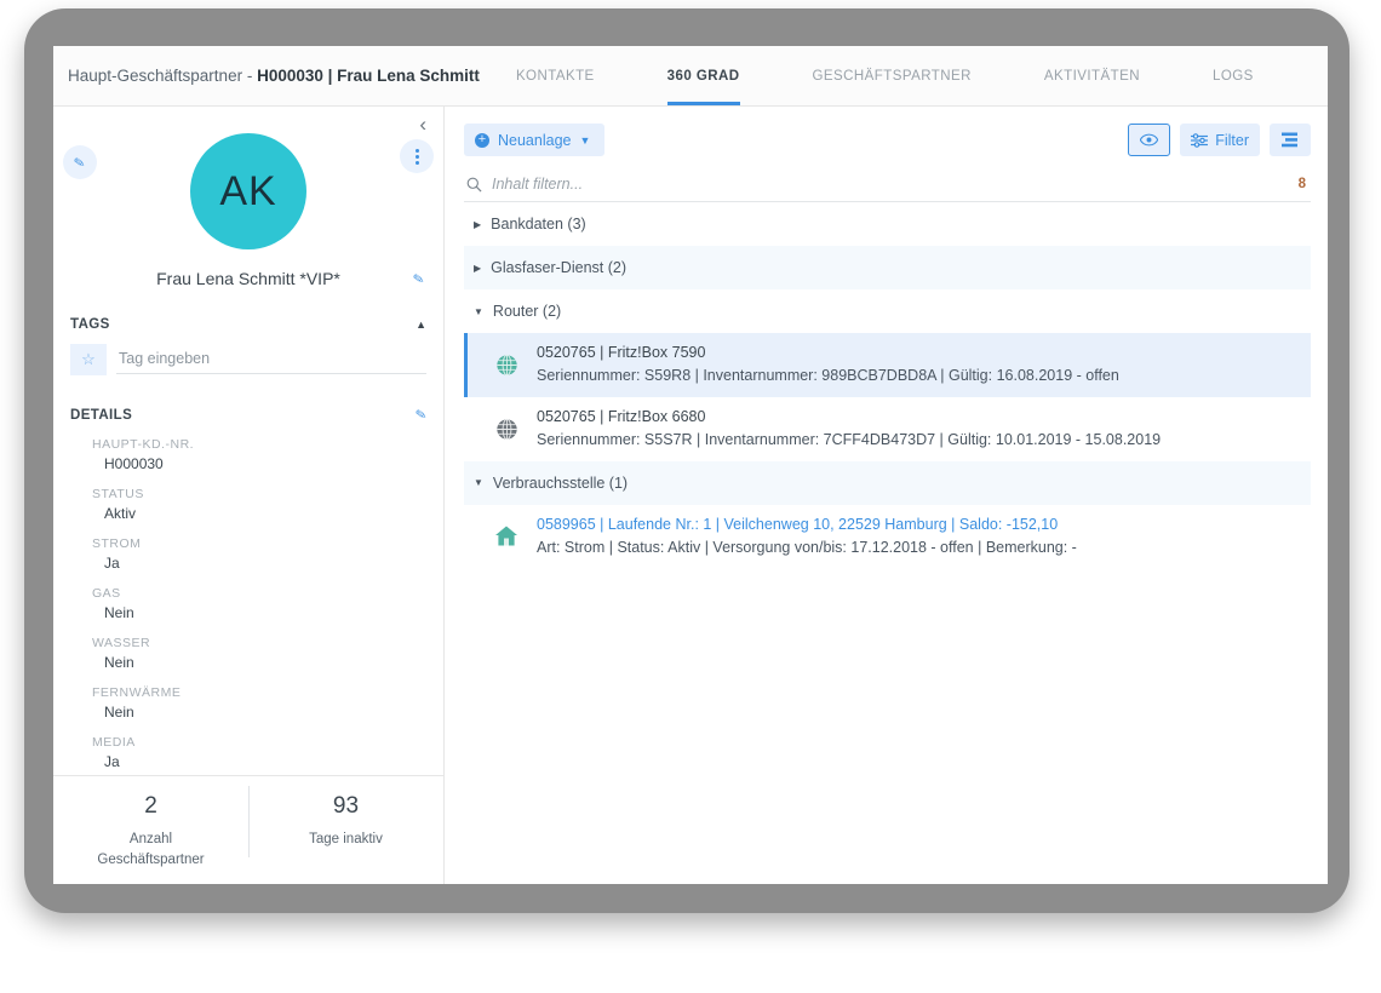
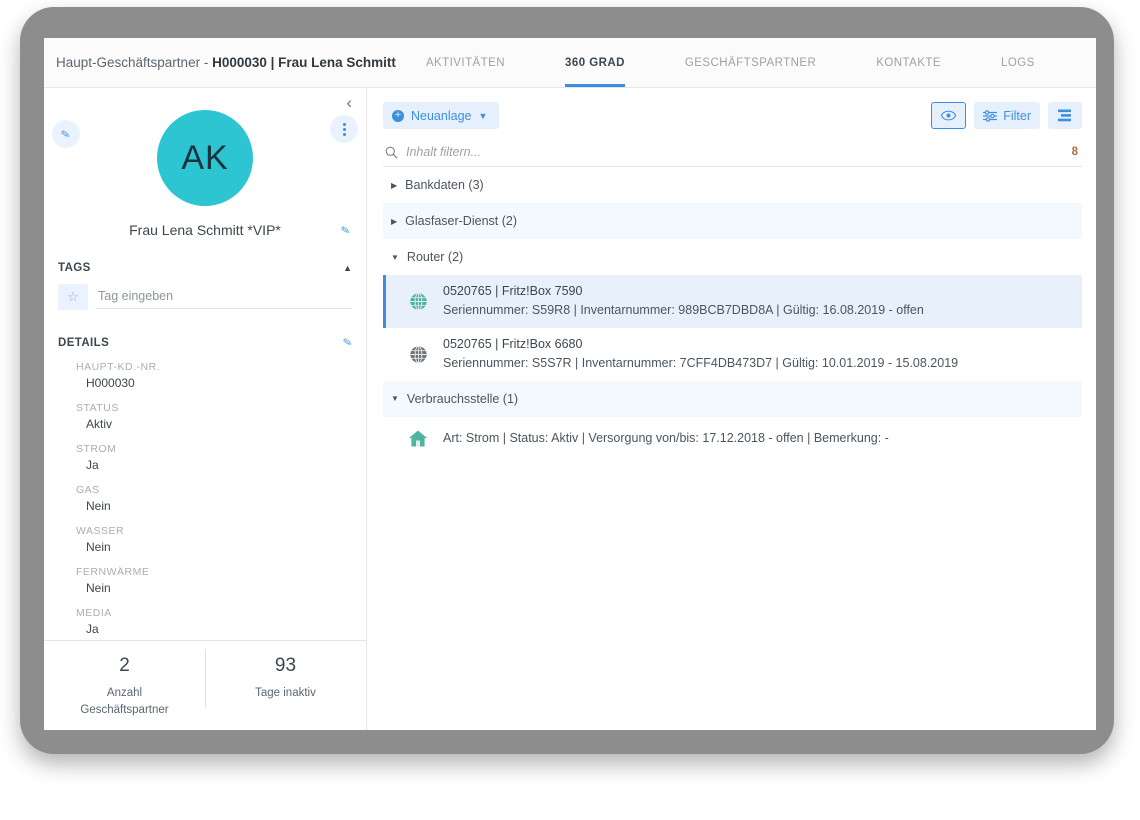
  Haupt-Geschäftspartner - H000030 | Frau Lena Schmitt
- KONTAKTE
+ AKTIVITÄTEN
  360 GRAD
  GESCHÄFTSPARTNER
- AKTIVITÄTEN
+ KONTAKTE
  LOGS
  ‹
  AK
  Frau Lena Schmitt *VIP*
  TAGS
  ▲
  ☆
  Tag eingeben
  DETAILS
  HAUPT-KD.-NR.
  H000030
  STATUS
  Aktiv
  STROM
  Ja
  GAS
  Nein
  WASSER
  Nein
  FERNWÄRME
  Nein
  MEDIA
  Ja
  2
  Anzahl
  Geschäftspartner
  93
  Tage inaktiv
  +
  Neuanlage
  ▼
  Filter
  Inhalt filtern...
  8
  ▶
  Bankdaten (3)
  ▶
  Glasfaser-Dienst (2)
  ▼
  Router (2)
  0520765 | Fritz!Box 7590
  Seriennummer: S59R8 | Inventarnummer: 989BCB7DBD8A | Gültig: 16.08.2019 - offen
  0520765 | Fritz!Box 6680
  Seriennummer: S5S7R | Inventarnummer: 7CFF4DB473D7 | Gültig: 10.01.2019 - 15.08.2019
  ▼
  Verbrauchsstelle (1)
- 0589965 | Laufende Nr.: 1 | Veilchenweg 10, 22529 Hamburg | Saldo: -152,10
  Art: Strom | Status: Aktiv | Versorgung von/bis: 17.12.2018 - offen | Bemerkung: -
